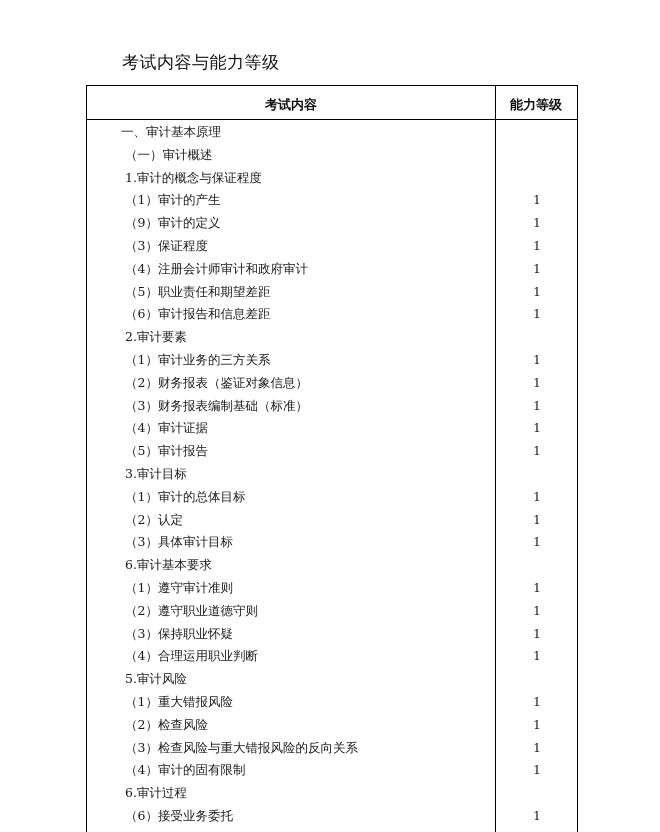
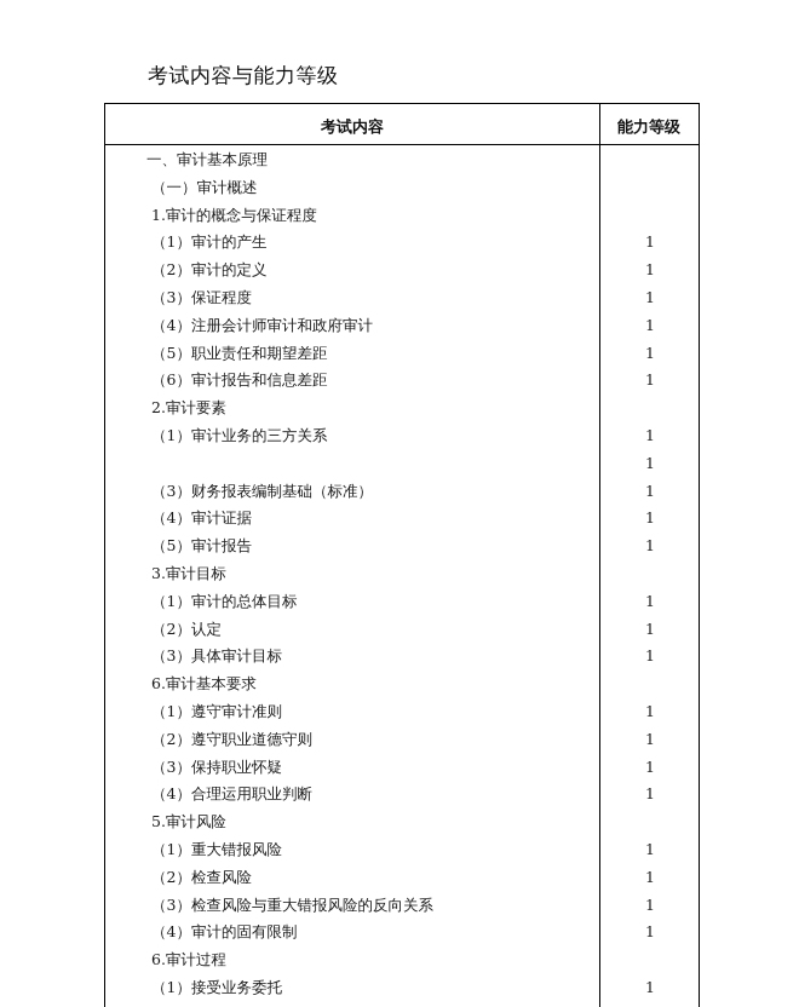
  考试内容与能力等级
  考试内容
  能力等级
  一、审计基本原理
  （一）审计概述
  1.审计的概念与保证程度
  （1）审计的产生
  1
- （9）审计的定义
+ （2）审计的定义
  1
  （3）保证程度
  1
  （4）注册会计师审计和政府审计
  1
  （5）职业责任和期望差距
  1
  （6）审计报告和信息差距
  1
  2.审计要素
  （1）审计业务的三方关系
  1
- （2）财务报表（鉴证对象信息）
  1
  （3）财务报表编制基础（标准）
  1
  （4）审计证据
  1
  （5）审计报告
  1
  3.审计目标
  （1）审计的总体目标
  1
  （2）认定
  1
  （3）具体审计目标
  1
  6.审计基本要求
  （1）遵守审计准则
  1
  （2）遵守职业道德守则
  1
  （3）保持职业怀疑
  1
  （4）合理运用职业判断
  1
  5.审计风险
  （1）重大错报风险
  1
  （2）检查风险
  1
  （3）检查风险与重大错报风险的反向关系
  1
  （4）审计的固有限制
  1
  6.审计过程
- （6）接受业务委托
+ （1）接受业务委托
  1
